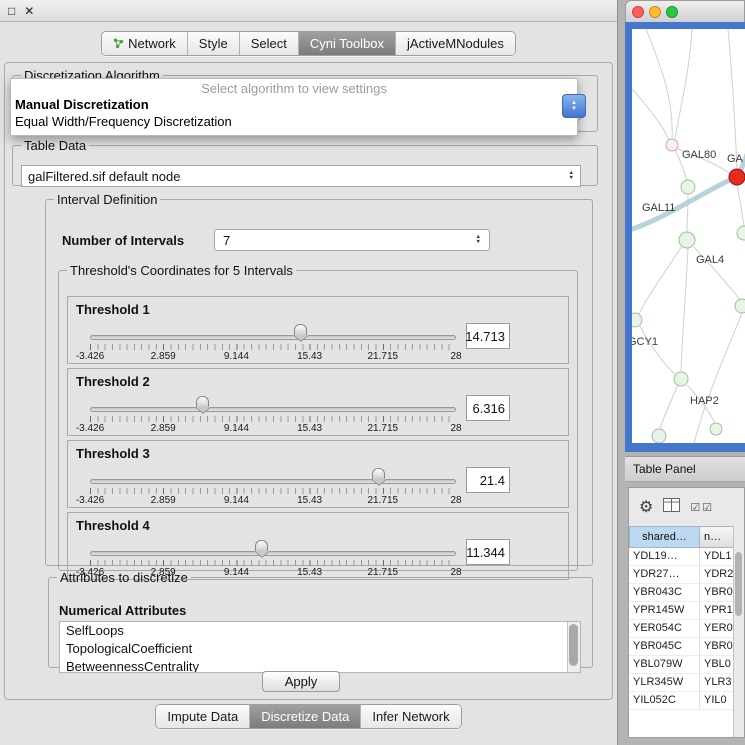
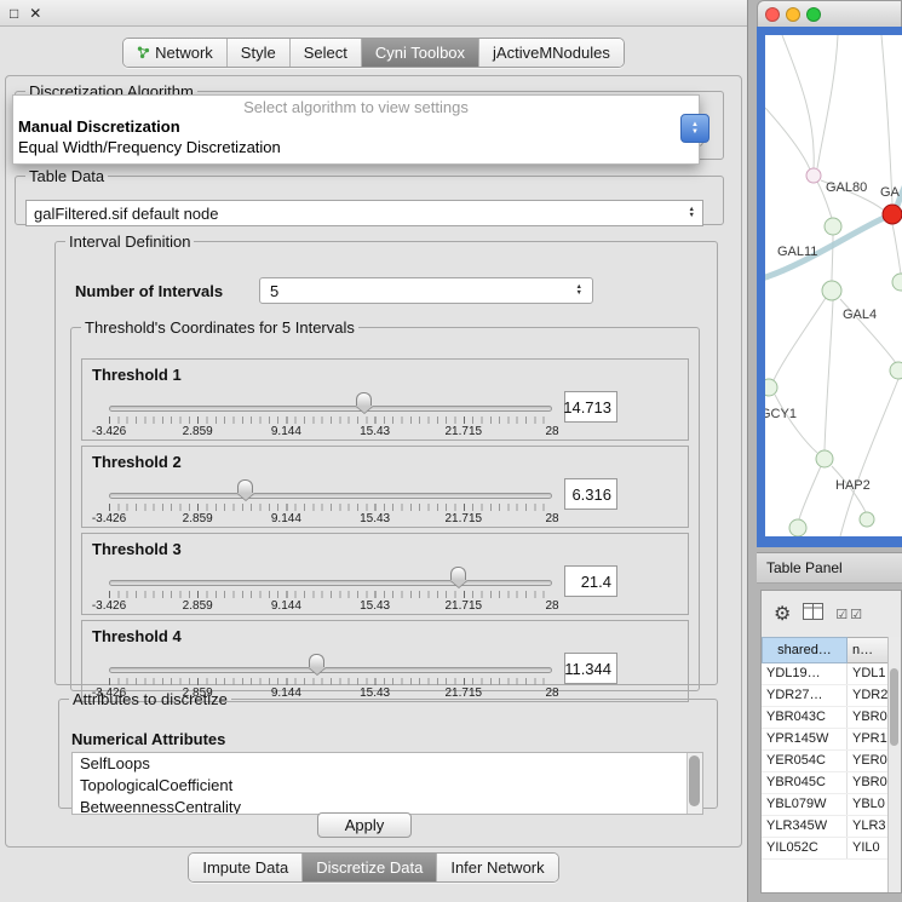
  □
  ✕
  Network
  Style
  Select
  Cyni Toolbox
  jActiveMNodules
  Discretization Algorithm
  Select algorithm to view settings
  Manual Discretization
  Equal Width/Frequency Discretization
  Table Data
  galFiltered.sif default node
  Interval Definition
  Number of Intervals
- 7
+ 5
  Threshold's Coordinates for 5 Intervals
  Threshold 1
  -3.426
  2.859
  9.144
  15.43
  21.715
  28
  14.713
  Threshold 2
  -3.426
  2.859
  9.144
  15.43
  21.715
  28
  6.316
  Threshold 3
  -3.426
  2.859
  9.144
  15.43
  21.715
  28
  21.4
  Threshold 4
  -3.426
  2.859
  9.144
  15.43
  21.715
  28
  11.344
  Attributes to discretize
  Numerical Attributes
  SelfLoops
  TopologicalCoefficient
  BetweennessCentrality
  Apply
  Impute Data
  Discretize Data
  Infer Network
  GAL80
  GA
  GAL11
  GAL4
  GCY1
  HAP2
  Table Panel
  ⚙
  ☑
  ☑
  shared…
  n…
  YDL19…
  YDL1
  YDR27…
  YDR2
  YBR043C
  YBR0
  YPR145W
  YPR1
  YER054C
  YER0
  YBR045C
  YBR0
  YBL079W
  YBL0
  YLR345W
  YLR3
  YIL052C
  YIL0
